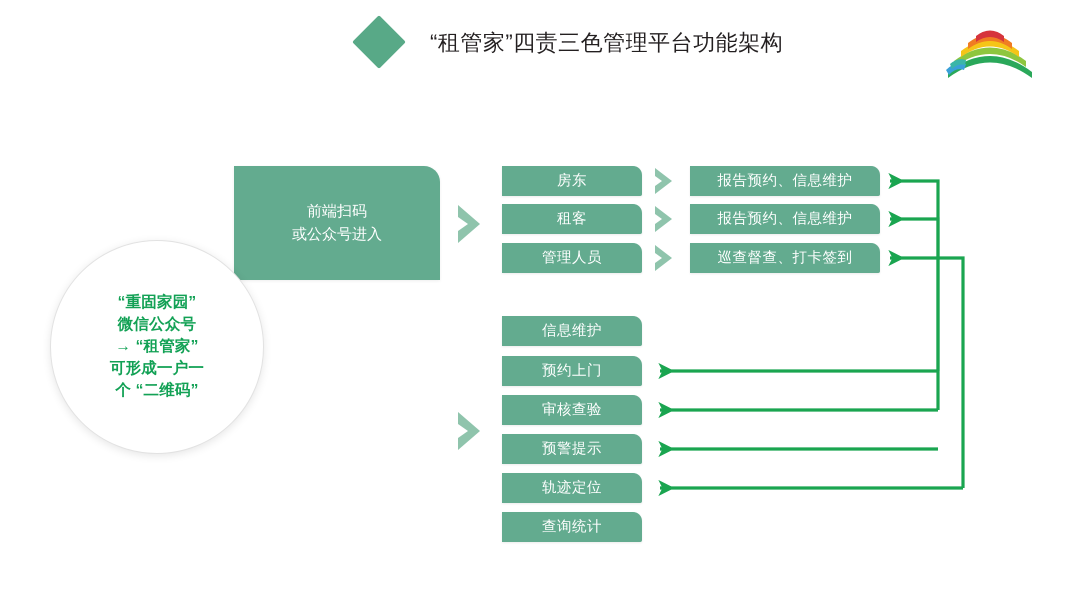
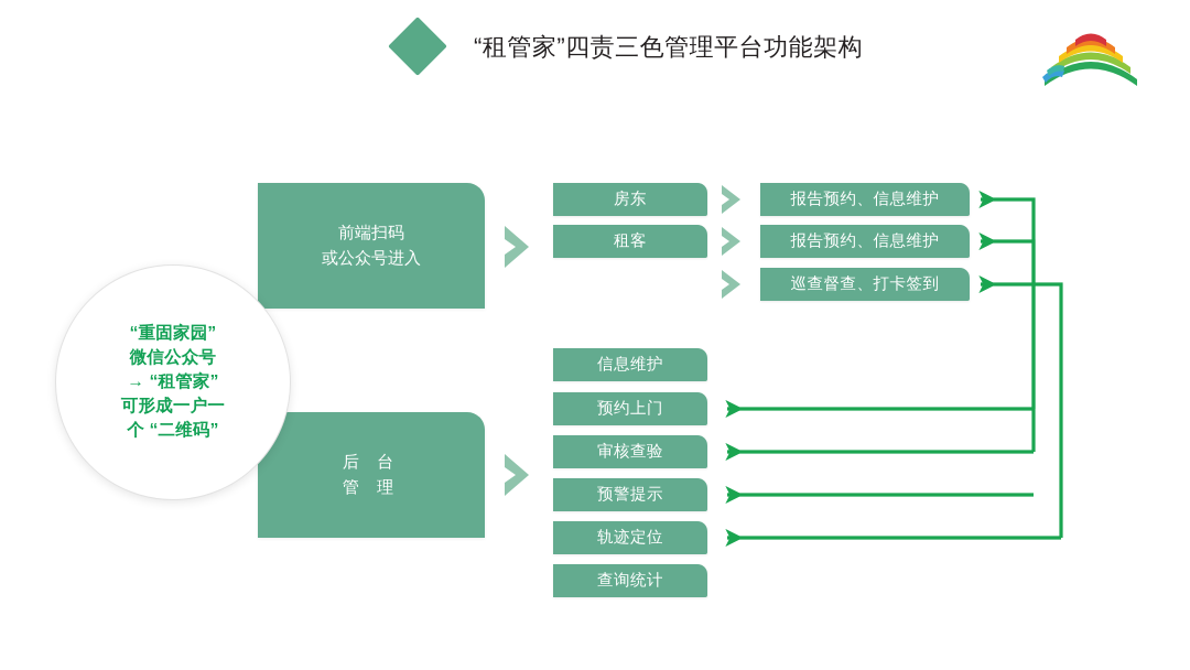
  “租管家”四责三色管理平台功能架构
  前端扫码
  或公众号进入
+ 后 台
+ 管 理
  房东
  租客
- 管理人员
  报告预约、信息维护
  报告预约、信息维护
  巡查督查、打卡签到
  信息维护
  预约上门
  审核查验
  预警提示
  轨迹定位
  查询统计
  “重固家园”
  微信公众号
  → “租管家”
  可形成一户一
  个 “二维码”
